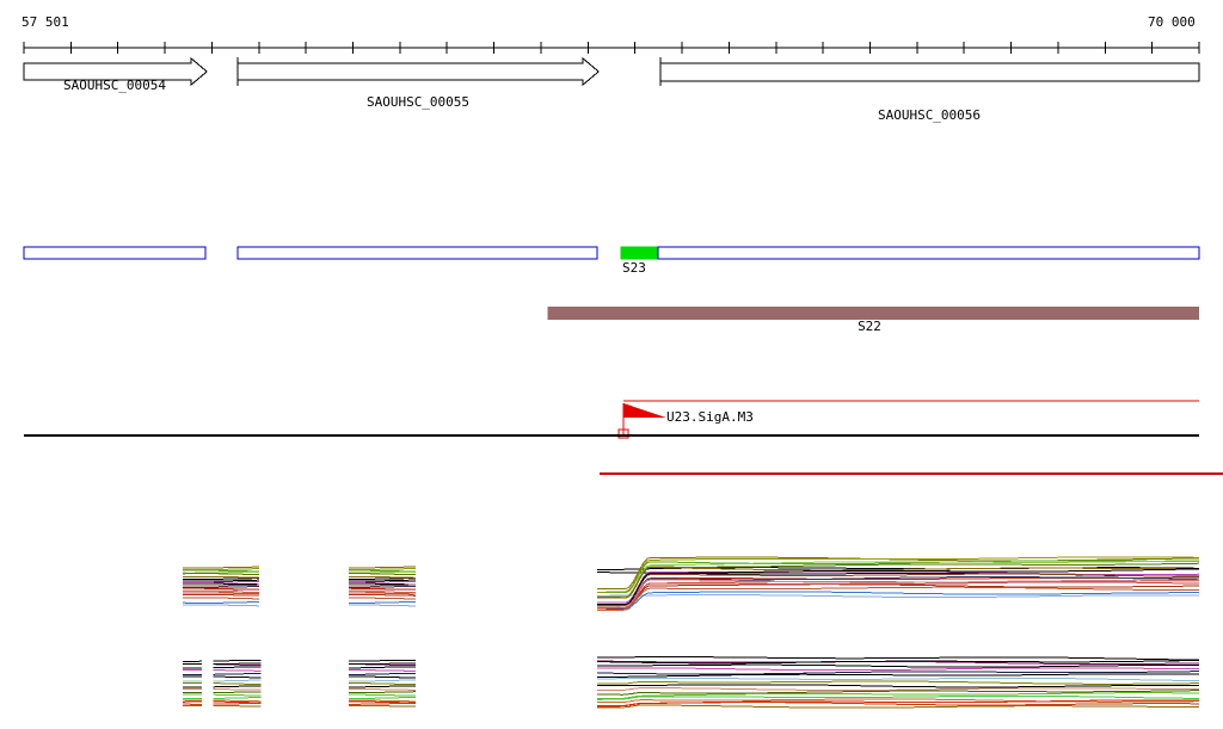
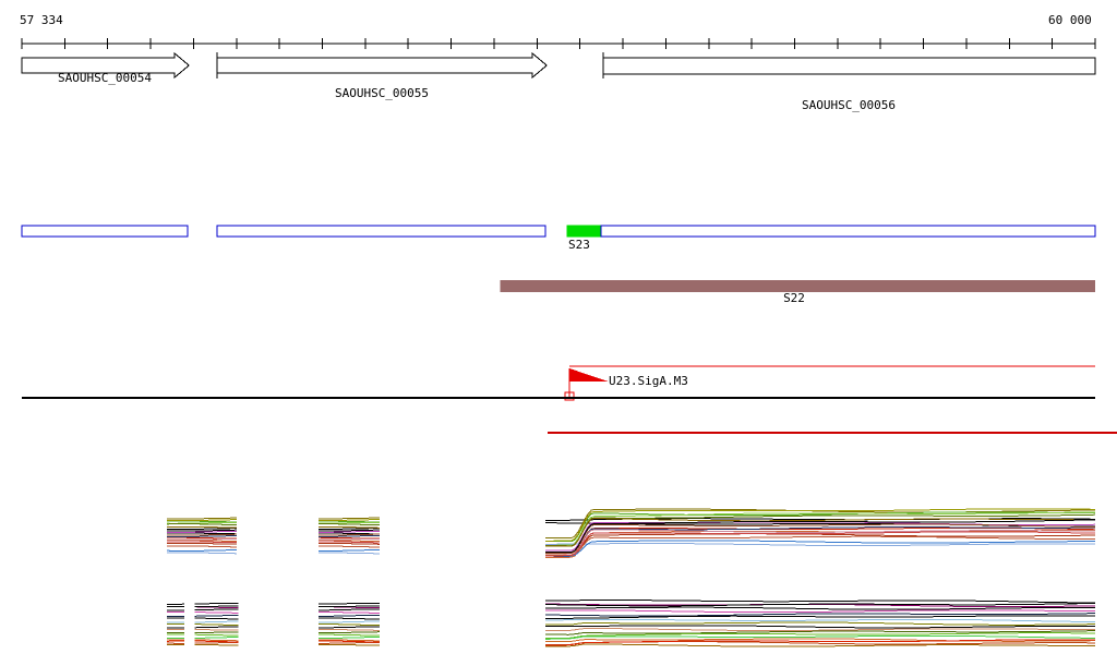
- 57 501
+ 57 334
- 70 000
+ 60 000
  SAOUHSC_00054
  SAOUHSC_00055
  SAOUHSC_00056
  S23
  S22
  U23.SigA.M3
